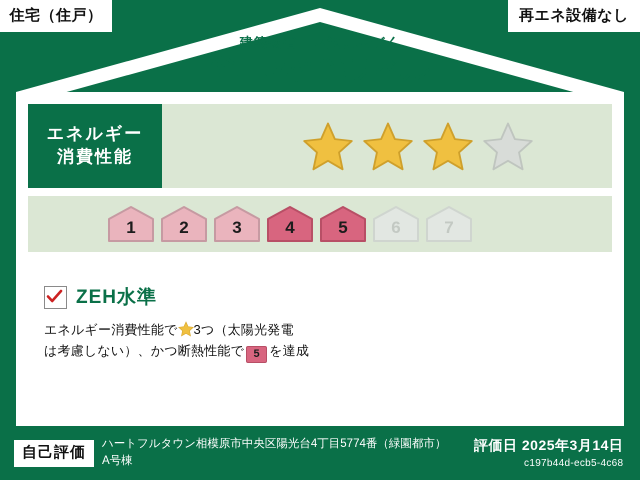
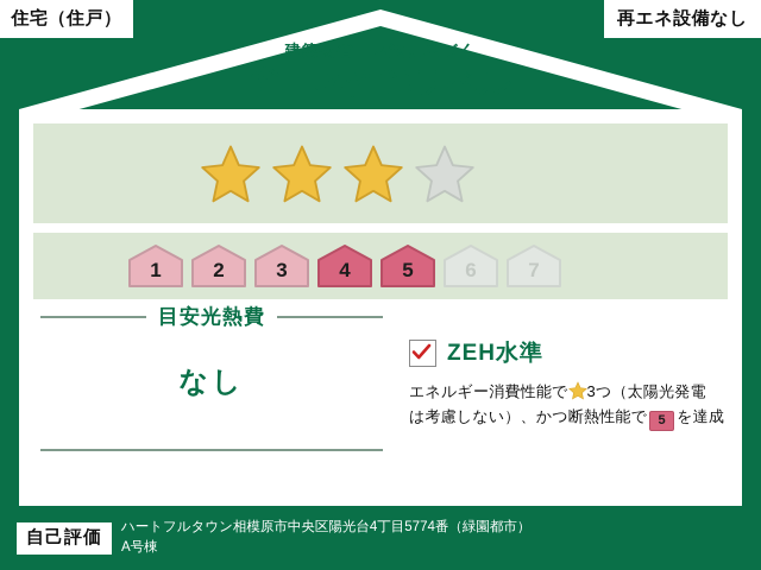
  住宅（住戸）
  再エネ設備なし
  建築物省エネ法に基づく
- エネルギー
- 消費性能
  1
  2
  3
  4
  5
  6
  7
+ 目安光熱費
+ なし
  ZEH水準
  エネルギー消費性能で 3つ（太陽光発電
  は考慮しない）、かつ断熱性能で 5 を達成
  自己評価
  ハートフルタウン相模原市中央区陽光台4丁目5774番（緑園都市）
  A号棟
- 評価日 2025年3月14日
- c197b44d-ecb5-4c68
